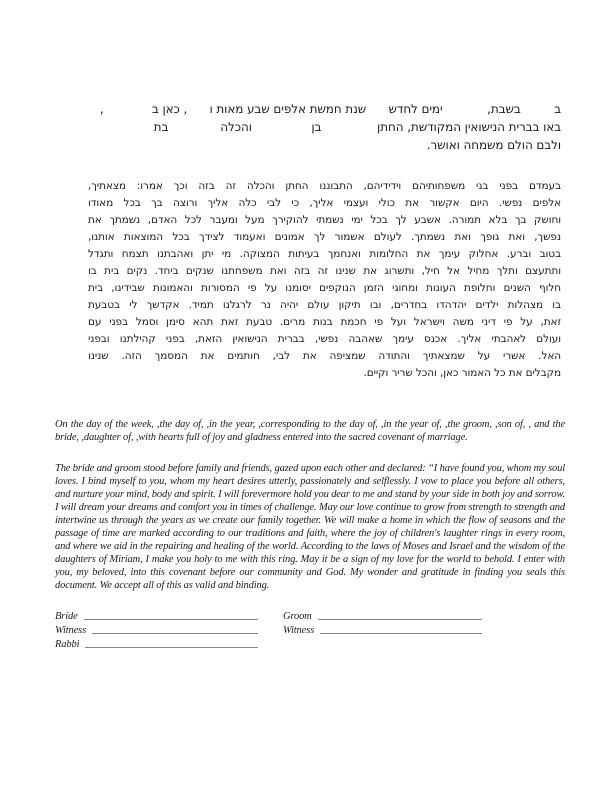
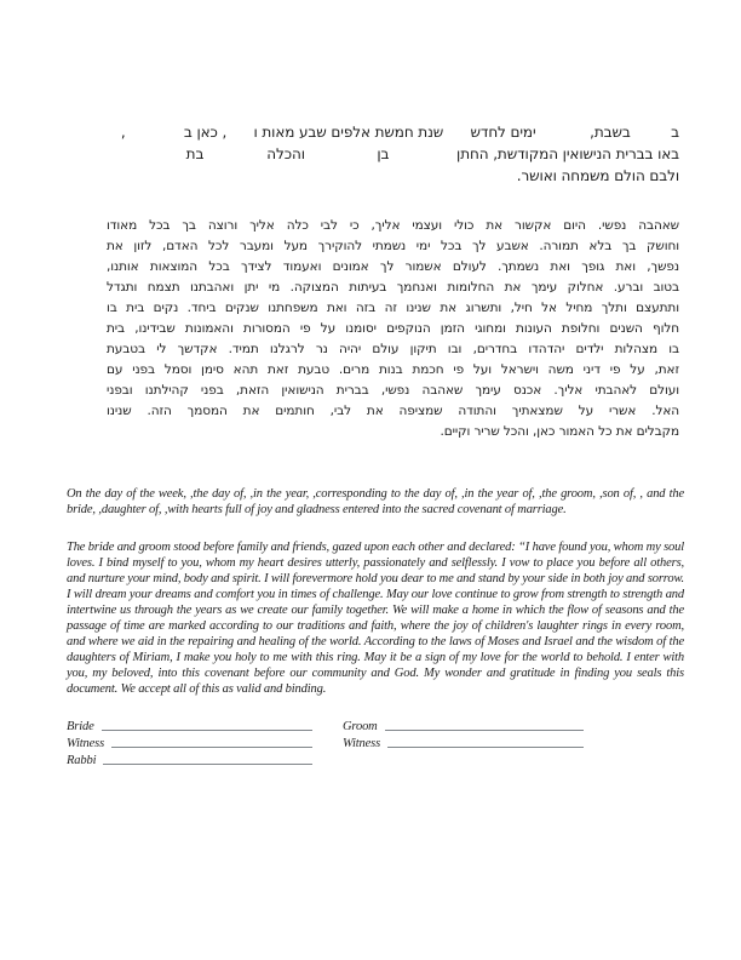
  ב בשבת, ימים לחדש שנת חמשת אלפים שבע מאות ו , כאן ב ,
  באו בברית הנישואין המקודשת, החתן בן והכלה בת
  ולבם הולם משמחה ואושר.
- בעמדם בפני בני משפחותיהם וידידיהם, התבוננו החתן והכלה זה בזה וכך אמרו: מצאתיך,
- אלפים נפשי. היום אקשור את כולי ועצמי אליך, כי לבי כלה אליך ורוצה בך בכל מאודו
+ שאהבה נפשי. היום אקשור את כולי ועצמי אליך, כי לבי כלה אליך ורוצה בך בכל מאודו
- וחושק בך בלא תמורה. אשבע לך בכל ימי נשמתי להוקירך מעל ומעבר לכל האדם, נשמתך את
+ וחושק בך בלא תמורה. אשבע לך בכל ימי נשמתי להוקירך מעל ומעבר לכל האדם, לזון את
  נפשך, ואת גופך ואת נשמתך. לעולם אשמור לך אמונים ואעמוד לצידך בכל המוצאות אותנו,
  בטוב וברע. אחלוק עימך את החלומות ואנחמך בעיתות המצוקה. מי יתן ואהבתנו תצמח ותגדל
  ותתעצם ותלך מחיל אל חיל, ותשרוג את שנינו זה בזה ואת משפחתנו שנקים ביחד. נקים בית בו
  חלוף השנים וחלופת העונות ומחוגי הזמן הנוקפים יסומנו על פי המסורות והאמונות שבידינו, בית
  בו מצהלות ילדים יהדהדו בחדרים, ובו תיקון עולם יהיה נר לרגלנו תמיד. אקדשך לי בטבעת
  זאת, על פי דיני משה וישראל ועל פי חכמת בנות מרים. טבעת זאת תהא סימן וסמל בפני עם
  ועולם לאהבתי אליך. אכנס עימך שאהבה נפשי, בברית הנישואין הזאת, בפני קהילתנו ובפני
  האל. אשרי על שמצאתיך והתודה שמציפה את לבי, חותמים את המסמך הזה. שנינו
  מקבלים את כל האמור כאן, והכל שריר וקיים.
  On the day of the week, ,the day of, ,in the year, ,corresponding to the day of, ,in the year of, ,the groom, ,son of, , and the bride, ,daughter of, ,with hearts full of joy and gladness entered into the sacred covenant of marriage.
  The bride and groom stood before family and friends, gazed upon each other and declared: “I have found you, whom my soul loves. I bind myself to you, whom my heart desires utterly, passionately and selflessly. I vow to place you before all others, and nurture your mind, body and spirit. I will forevermore hold you dear to me and stand by your side in both joy and sorrow. I will dream your dreams and comfort you in times of challenge. May our love continue to grow from strength to strength and intertwine us through the years as we create our family together. We will make a home in which the flow of seasons and the passage of time are marked according to our traditions and faith, where the joy of children's laughter rings in every room, and where we aid in the repairing and healing of the world. According to the laws of Moses and Israel and the wisdom of the daughters of Miriam, I make you holy to me with this ring. May it be a sign of my love for the world to behold. I enter with you, my beloved, into this covenant before our community and God. My wonder and gratitude in finding you seals this document. We accept all of this as valid and binding.
  Bride
  Groom
  Witness
  Witness
  Rabbi
